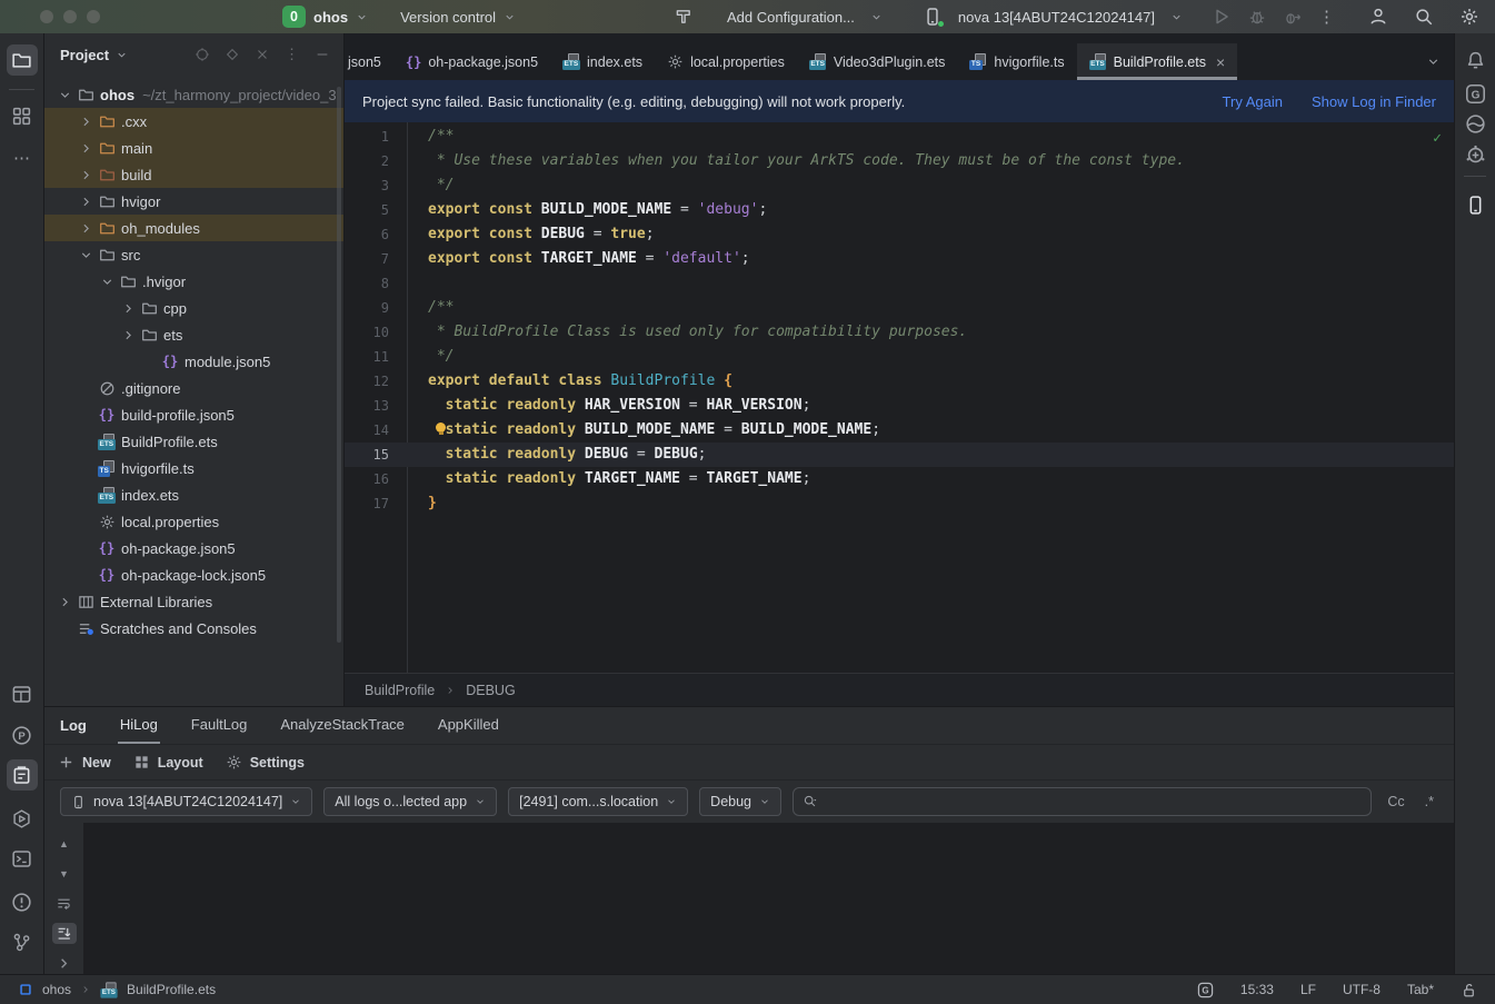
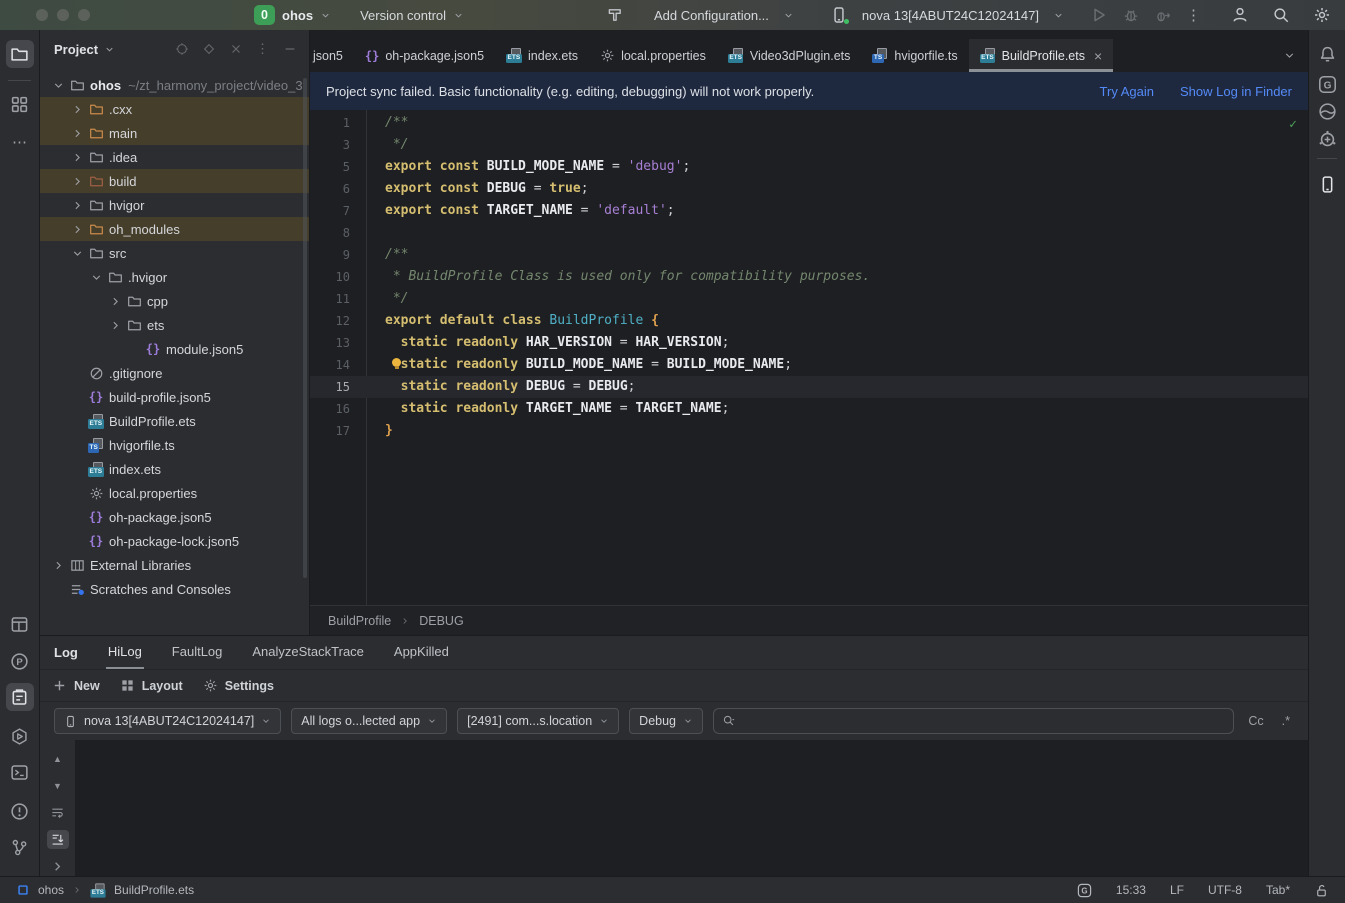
  0
  ohos
  Version control
  Add Configuration...
  nova 13[4ABUT24C12024147]
  ⋮
  ⋯
  P
  Project
  ⋮
  ohos
  ~/zt_harmony_project/video_3
  .cxx
  main
+ .idea
  build
  hvigor
  oh_modules
  src
  .hvigor
  cpp
  ets
  {}
  module.json5
  .gitignore
  {}
  build-profile.json5
  BuildProfile.ets
  hvigorfile.ts
  index.ets
  local.properties
  {}
  oh-package.json5
  {}
  oh-package-lock.json5
  External Libraries
  Scratches and Consoles
  json5
  {}
  oh-package.json5
  index.ets
  local.properties
  Video3dPlugin.ets
  hvigorfile.ts
  BuildProfile.ets
  ×
  Project sync failed. Basic functionality (e.g. editing, debugging) will not work properly.
  Try Again
  Show Log in Finder
  1
  /**
- 2
- * Use these variables when you tailor your ArkTS code. They must be of the const type.
  3
  */
  5
  export const BUILD_MODE_NAME = 'debug';
  6
  export const DEBUG = true;
  7
  export const TARGET_NAME = 'default';
  8
  9
  /**
  10
  * BuildProfile Class is used only for compatibility purposes.
  11
  */
  12
  export default class BuildProfile {
  13
  static readonly HAR_VERSION = HAR_VERSION;
  14
  static readonly BUILD_MODE_NAME = BUILD_MODE_NAME;
  15
  static readonly DEBUG = DEBUG;
  16
  static readonly TARGET_NAME = TARGET_NAME;
  17
  }
  ✓
  BuildProfile
  DEBUG
  Log
  HiLog
  FaultLog
  AnalyzeStackTrace
  AppKilled
  New
  Layout
  Settings
  nova 13[4ABUT24C12024147]
  All logs o...lected app
  [2491] com...s.location
  Debug
  Cc
  .*
  ▲
  ▼
  G
  ohos
  BuildProfile.ets
  G
  15:33
  LF
  UTF-8
  Tab*
